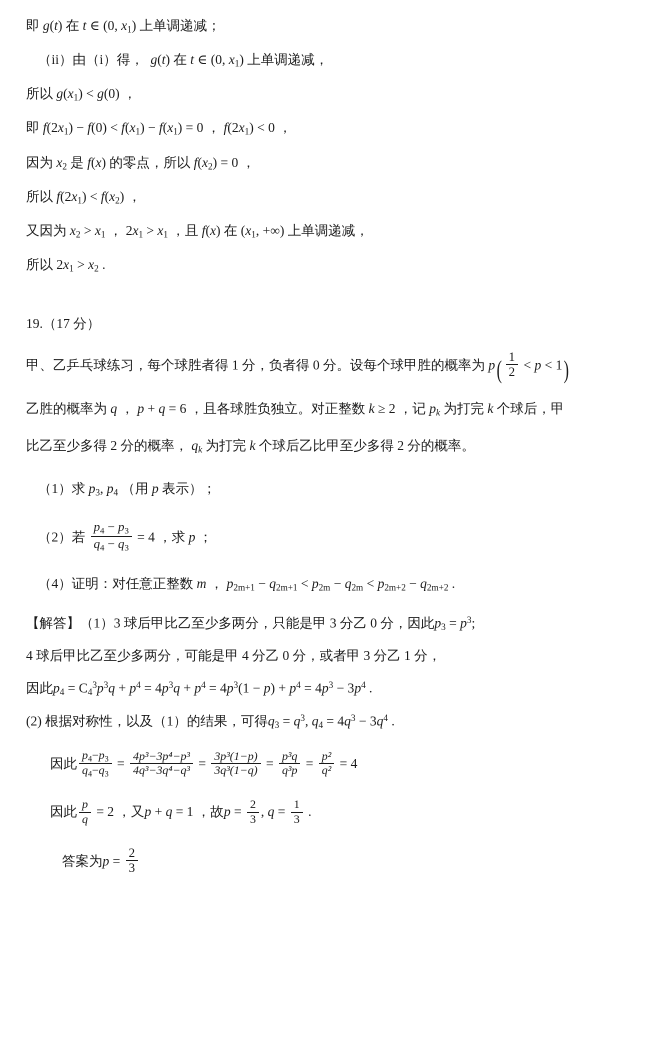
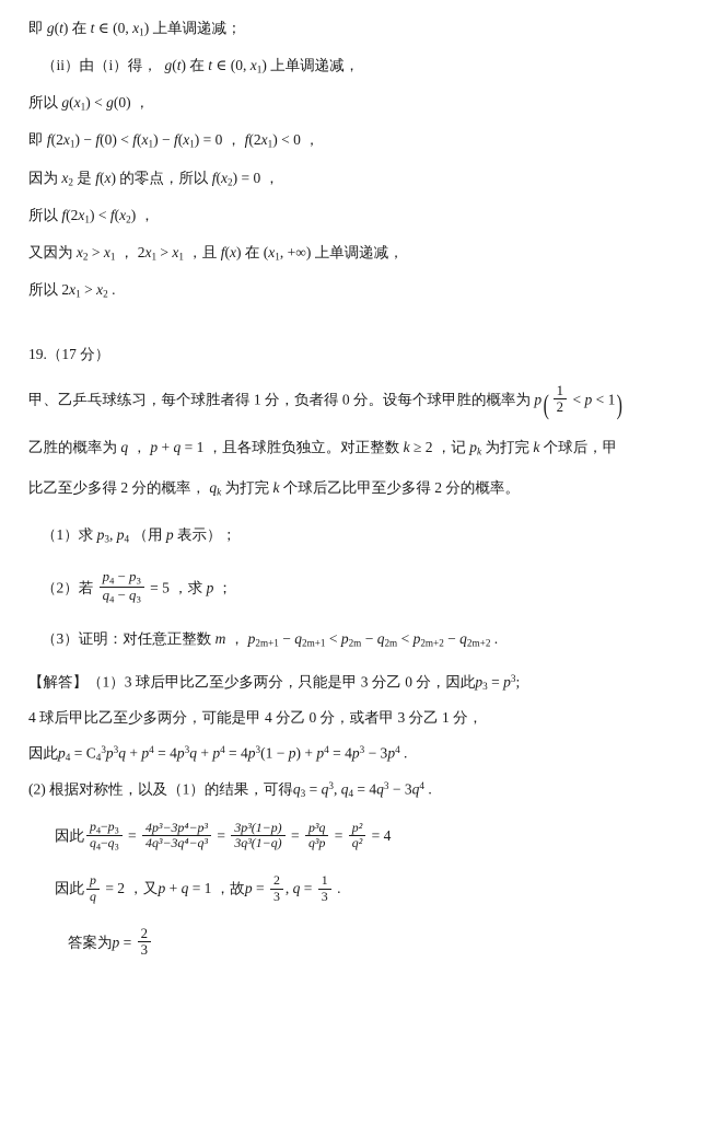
  即 g(t) 在 t ∈ (0, x1) 上单调递减；
  （ii）由（i）得， g(t) 在 t ∈ (0, x1) 上单调递减，
  所以 g(x1) < g(0) ，
  即 f(2x1) − f(0) < f(x1) − f(x1) = 0 ， f(2x1) < 0 ，
  因为 x2 是 f(x) 的零点，所以 f(x2) = 0 ，
  所以 f(2x1) < f(x2) ，
  又因为 x2 > x1 ， 2x1 > x1 ，且 f(x) 在 (x1, +∞) 上单调递减，
  所以 2x1 > x2 .
  19.（17 分）
  甲、乙乒乓球练习，每个球胜者得 1 分，负者得 0 分。设每个球甲胜的概率为 p(
  1
  2
  < p < 1)
- 乙胜的概率为 q ， p + q = 6 ，且各球胜负独立。对正整数 k ≥ 2 ，记 pk 为打完 k 个球后，甲
+ 乙胜的概率为 q ， p + q = 1 ，且各球胜负独立。对正整数 k ≥ 2 ，记 pk 为打完 k 个球后，甲
  比乙至少多得 2 分的概率， qk 为打完 k 个球后乙比甲至少多得 2 分的概率。
  （1）求 p3, p4 （用 p 表示）；
  （2）若
  p4 − p3
  q4 − q3
- = 4 ，求 p ；
+ = 5 ，求 p ；
- （4）证明：对任意正整数 m ， p2m+1 − q2m+1 < p2m − q2m < p2m+2 − q2m+2 .
+ （3）证明：对任意正整数 m ， p2m+1 − q2m+1 < p2m − q2m < p2m+2 − q2m+2 .
  【解答】（1）3 球后甲比乙至少多两分，只能是甲 3 分乙 0 分，因此p3 = p3;
  4 球后甲比乙至少多两分，可能是甲 4 分乙 0 分，或者甲 3 分乙 1 分，
  因此p4 = C43p3q + p4 = 4p3q + p4 = 4p3(1 − p) + p4 = 4p3 − 3p4 .
  (2) 根据对称性，以及（1）的结果，可得q3 = q3, q4 = 4q3 − 3q4 .
  因此
  p4−p3
  q4−q3
  =
  4p³−3p⁴−p³
  4q³−3q⁴−q³
  =
  3p³(1−p)
  3q³(1−q)
  =
  p³q
  q³p
  =
  p²
  q²
  = 4
  因此
  p
  q
  = 2 ，又p + q = 1 ，故p =
  2
  3
  , q =
  1
  3
  .
  答案为p =
  2
  3
